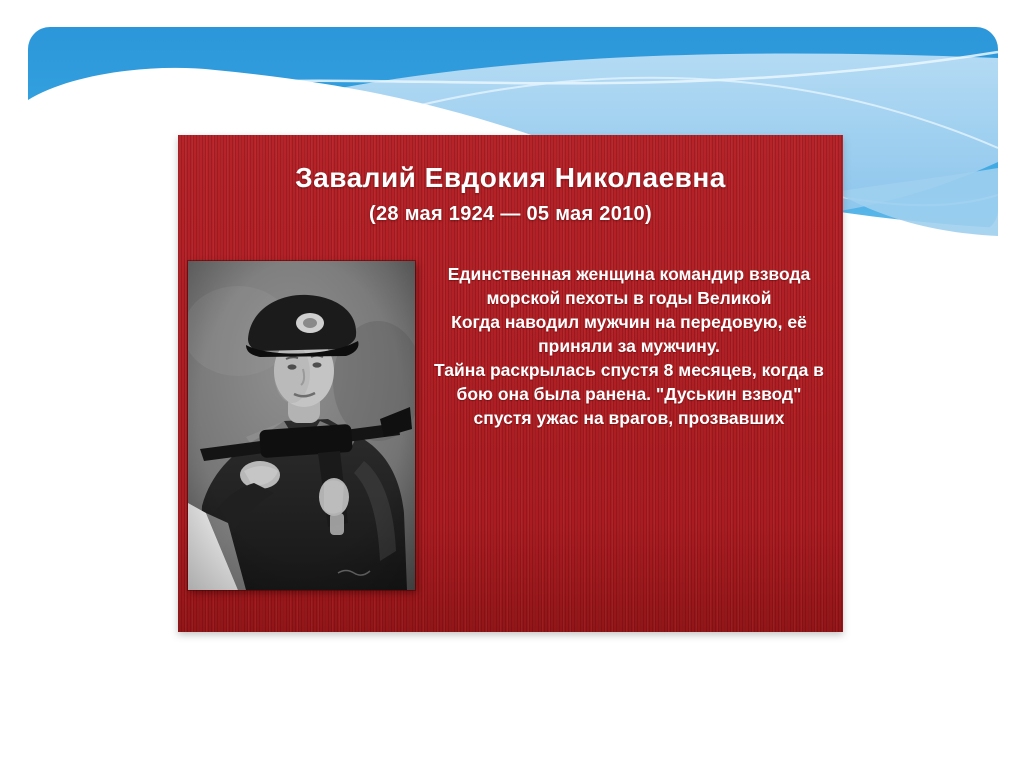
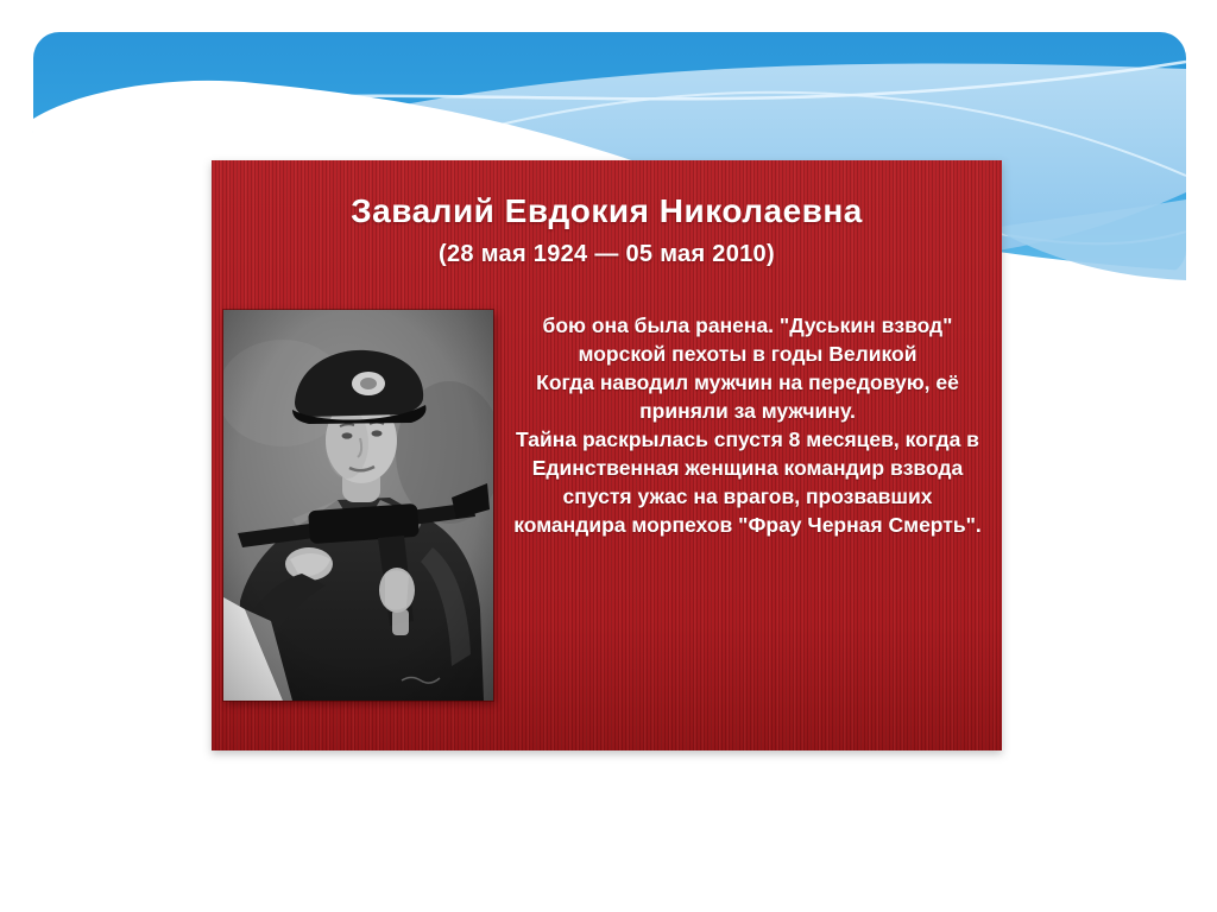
  Завалий Евдокия Николаевна
  (28 мая 1924 — 05 мая 2010)
- Единственная женщина командир взвода
+ бою она была ранена. "Дуськин взвод"
  морской пехоты в годы Великой
  Когда наводил мужчин на передовую, её
  приняли за мужчину.
  Тайна раскрылась спустя 8 месяцев, когда в
- бою она была ранена. "Дуськин взвод"
+ Единственная женщина командир взвода
  спустя ужас на врагов, прозвавших
+ командира морпехов "Фрау Черная Смерть".
